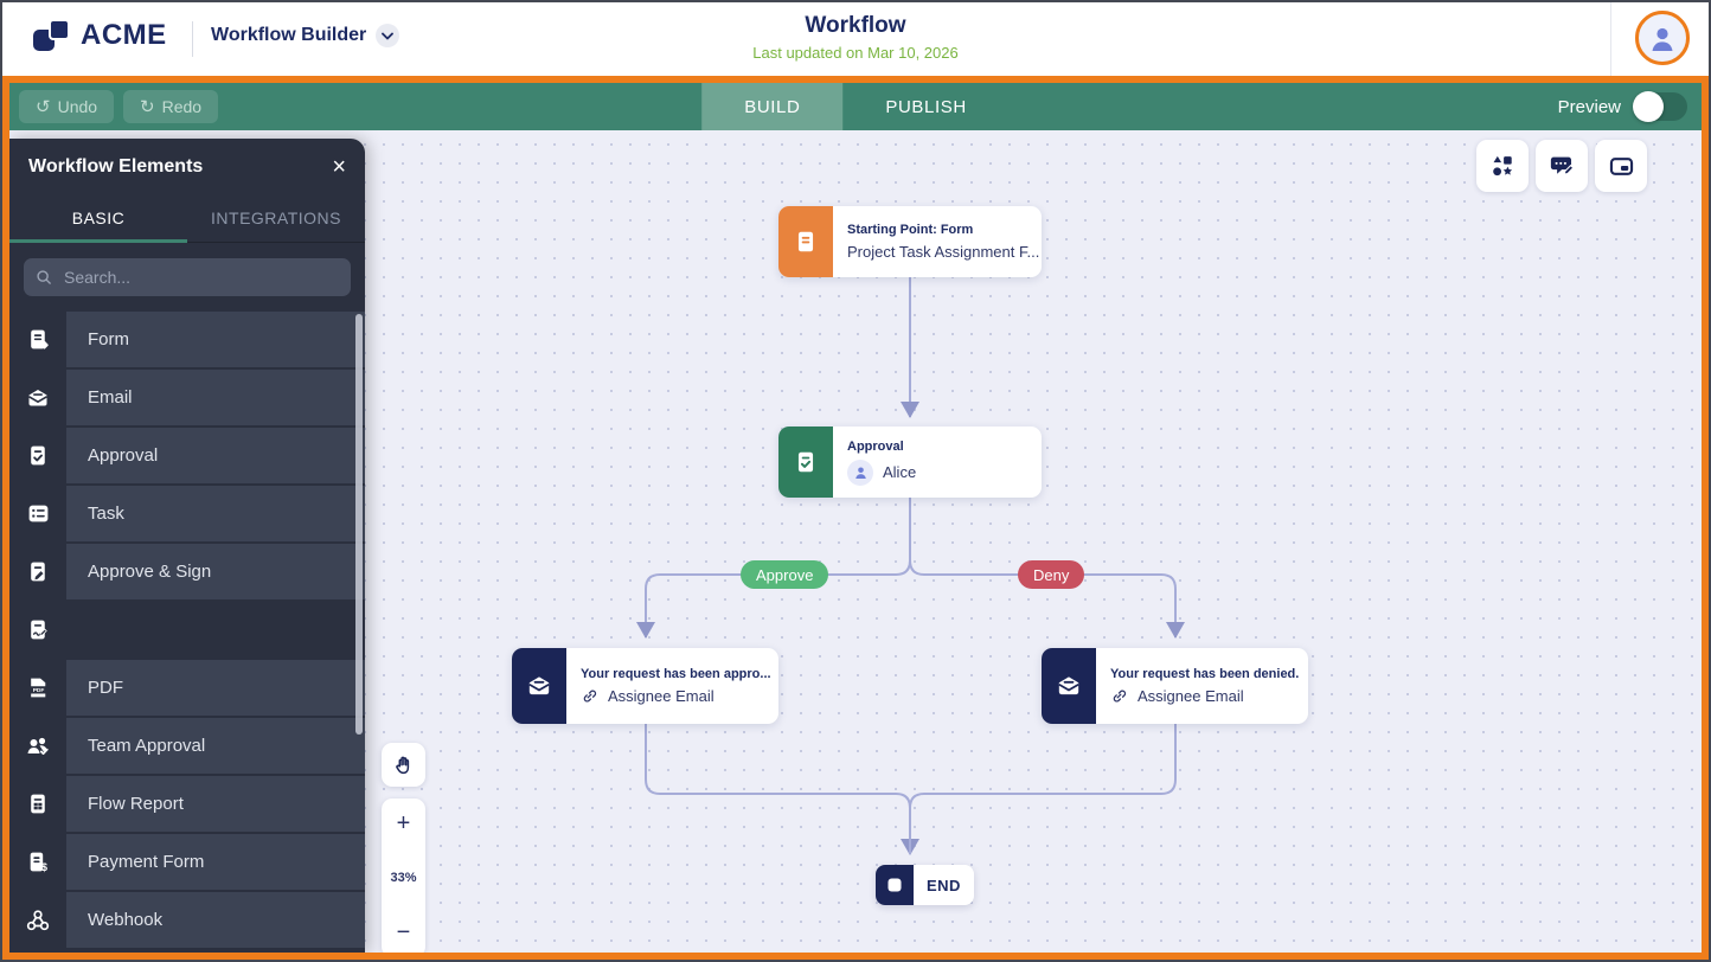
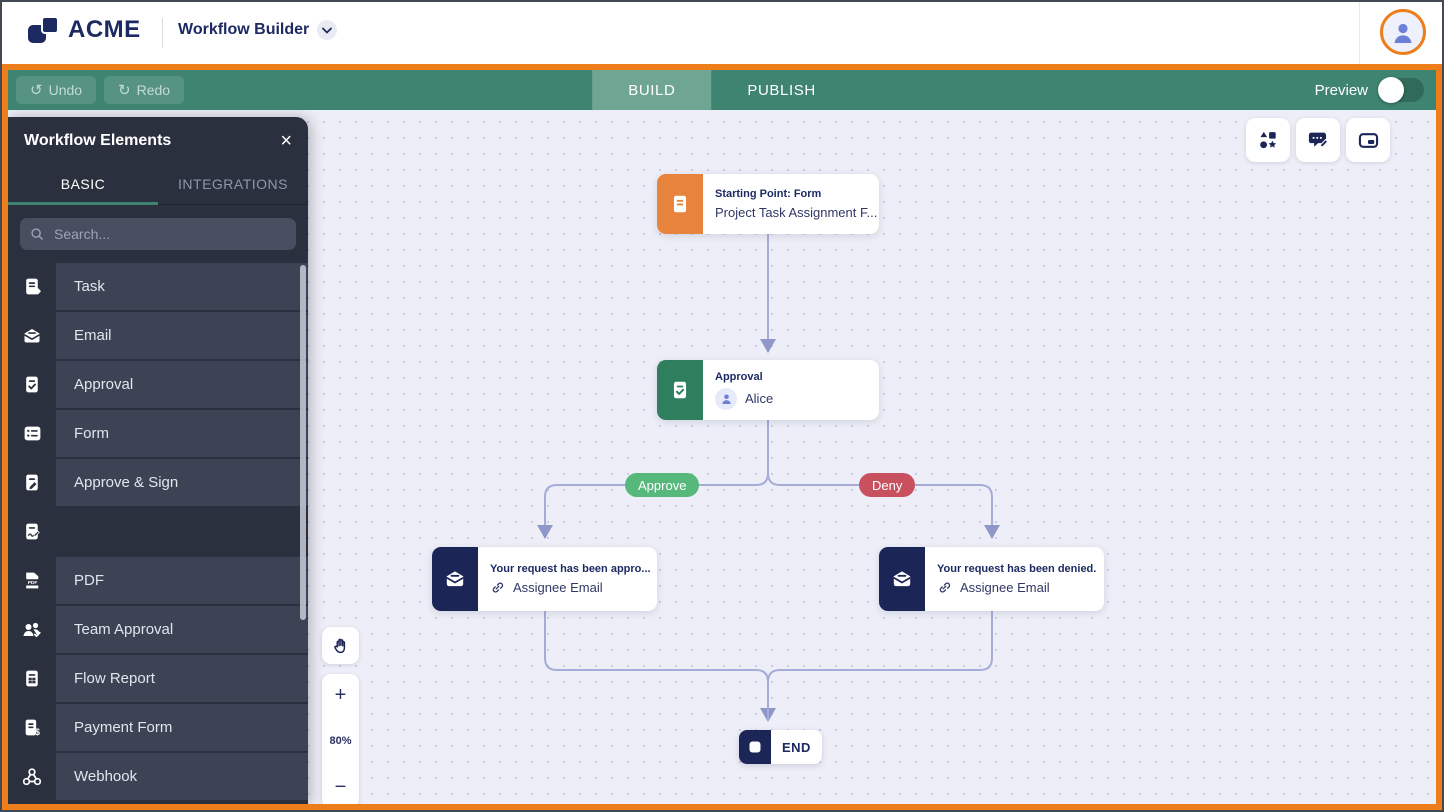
  ACME
  Workflow Builder
- Workflow
- Last updated on Mar 10, 2026
  ↺
  Undo
  ↻
  Redo
  BUILD
  PUBLISH
  Preview
  Approve
  Deny
  Starting Point: Form
  Project Task Assignment F...
  Approval
  Alice
  Your request has been appro...
  Assignee Email
  Your request has been denied.
  Assignee Email
  END
  +
- 33%
+ 80%
  −
  Workflow Elements
  ×
  BASIC
  INTEGRATIONS
  Search...
- Form
+ Task
  Email
  Approval
- Task
+ Form
  Approve & Sign
  PDF
  Team Approval
  Flow Report
  $
  Payment Form
  Webhook
